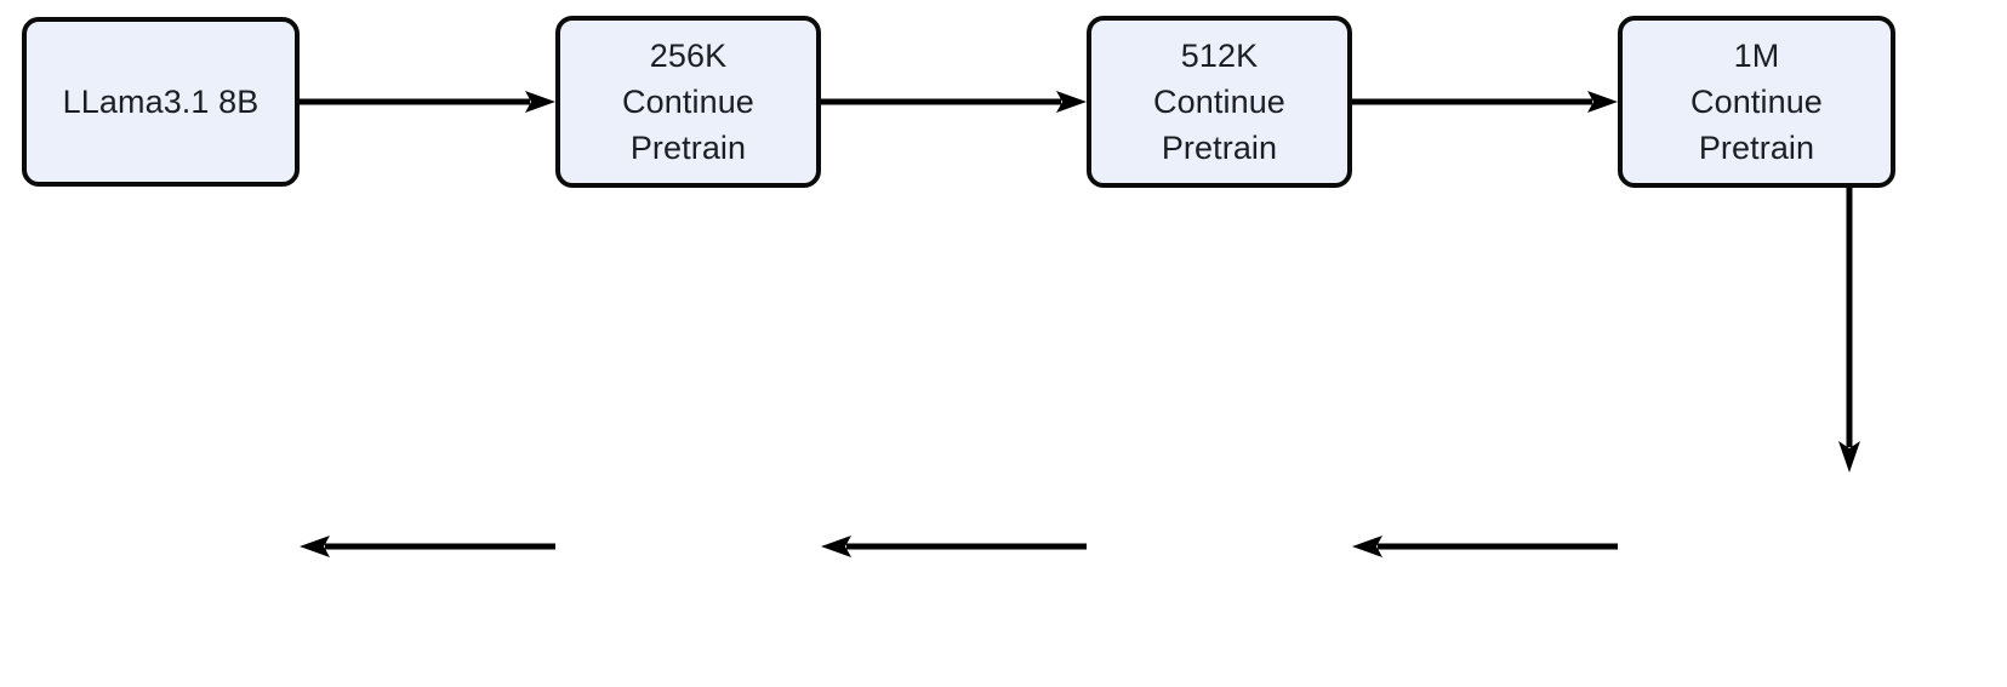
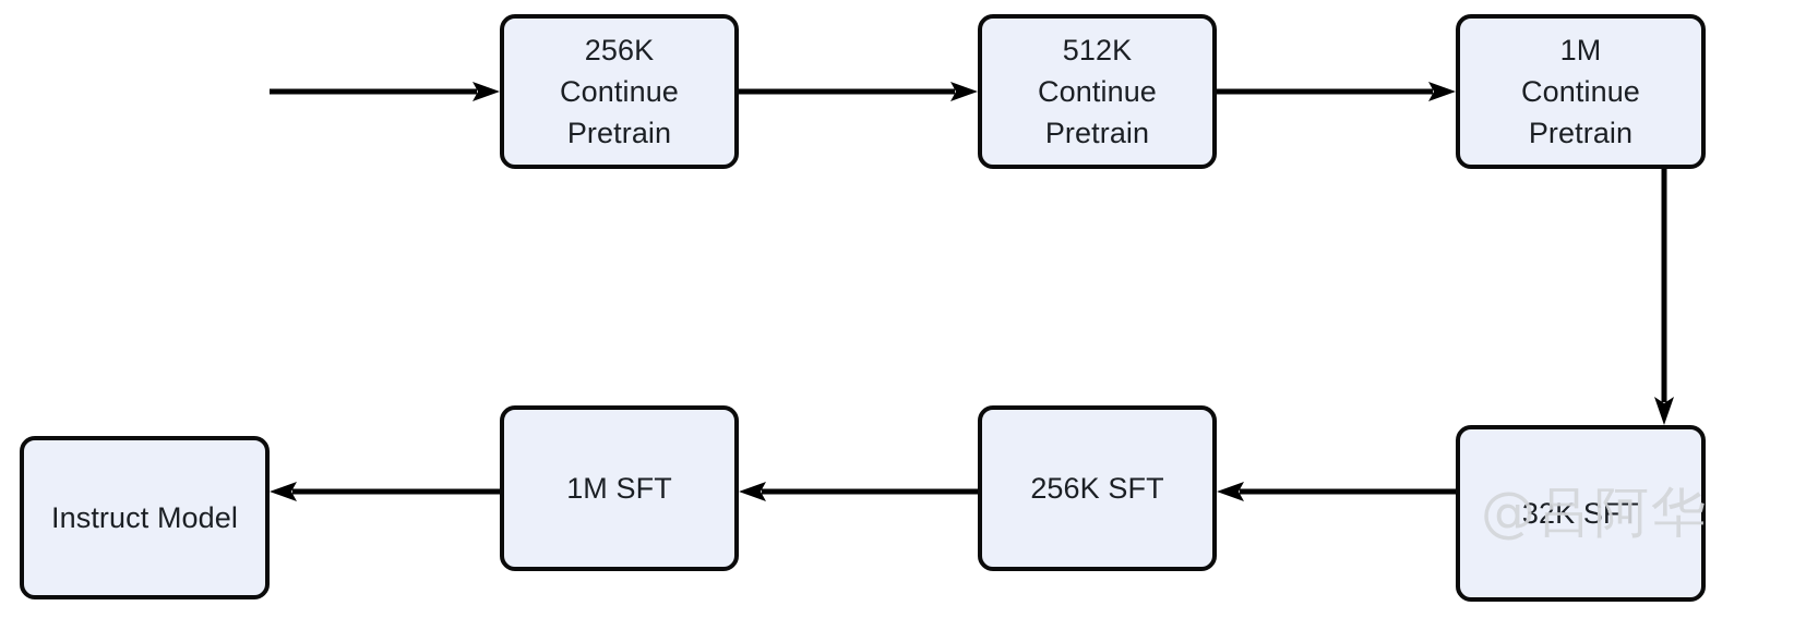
- LLama3.1 8B
  256K
  Continue
  Pretrain
  512K
  Continue
  Pretrain
  1M
  Continue
  Pretrain
+ 32K SFT
+ 256K SFT
+ 1M SFT
+ Instruct Model
+ @吕阿华
